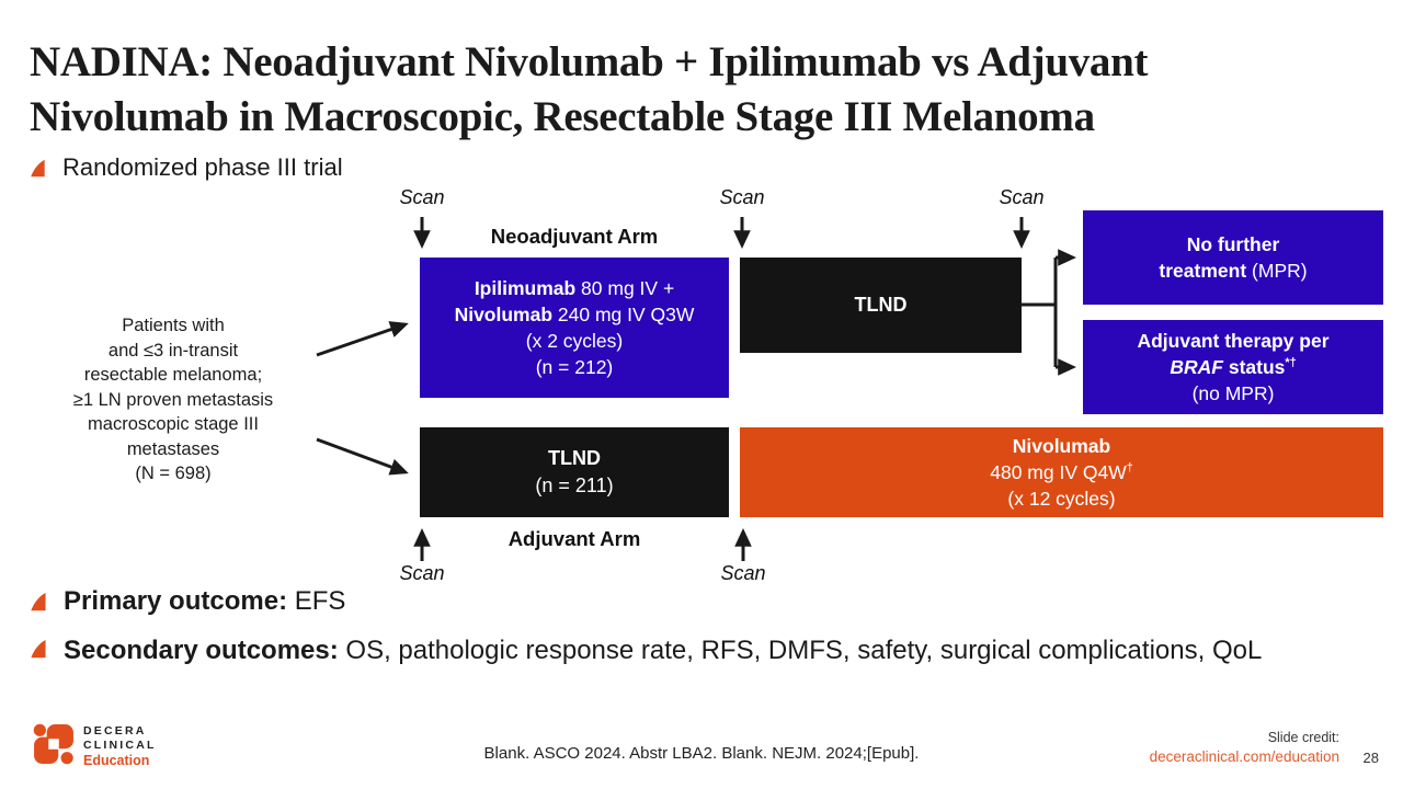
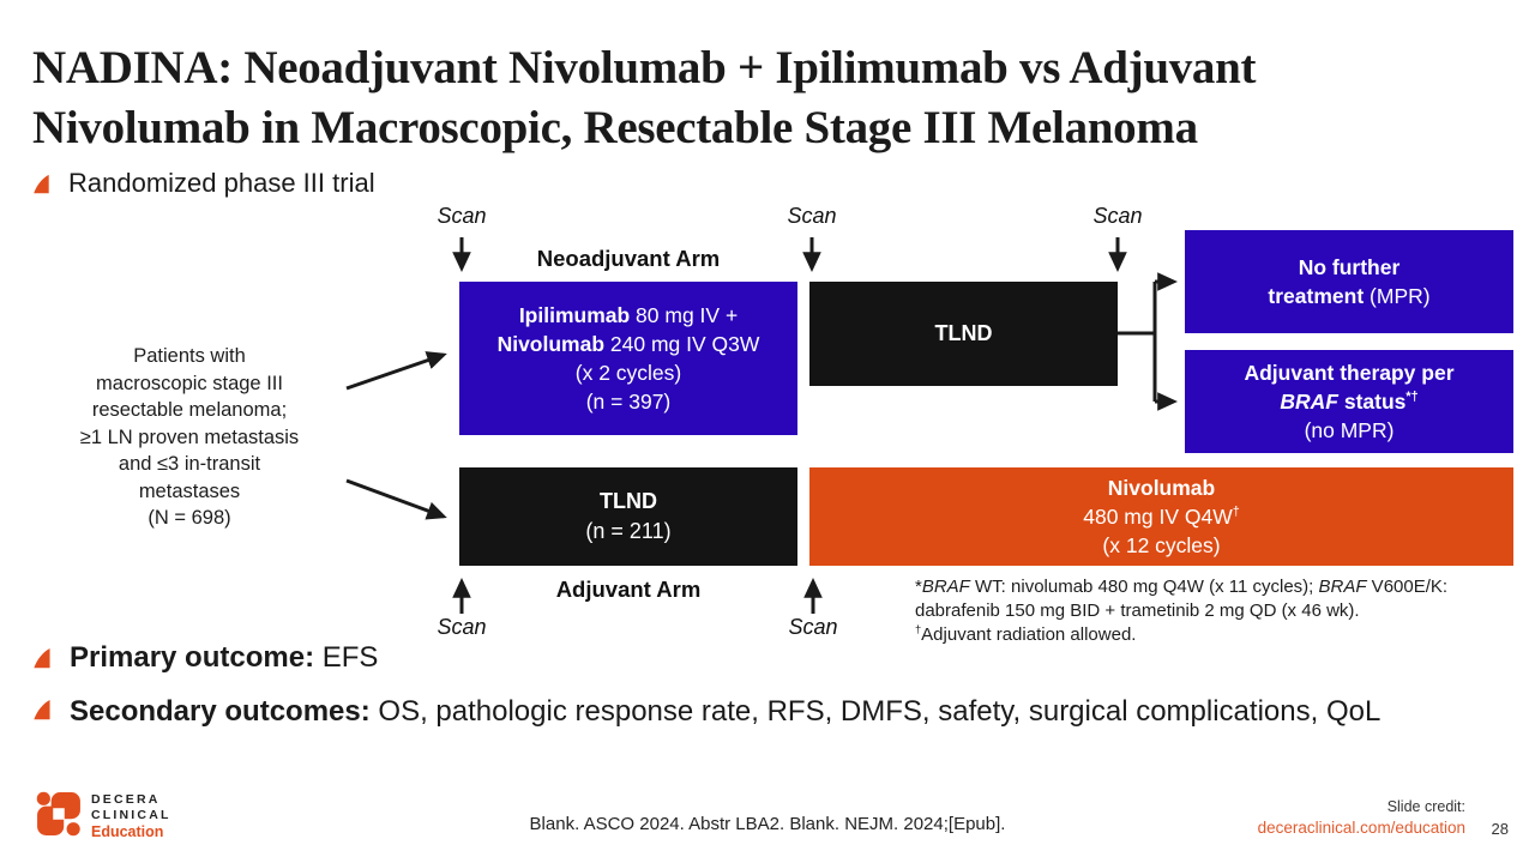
  NADINA: Neoadjuvant Nivolumab + Ipilimumab vs Adjuvant
  Nivolumab in Macroscopic, Resectable Stage III Melanoma
  Randomized phase III trial
  Scan
  Scan
  Scan
  Neoadjuvant Arm
  Adjuvant Arm
  Patients with
- and ≤3 in-transit
+ macroscopic stage III
  resectable melanoma;
  ≥1 LN proven metastasis
- macroscopic stage III
+ and ≤3 in-transit
  metastases
  (N = 698)
  Ipilimumab 80 mg IV +
  Nivolumab 240 mg IV Q3W
  (x 2 cycles)
- (n = 212)
+ (n = 397)
  TLND
  No further
  treatment (MPR)
  Adjuvant therapy per
  BRAF status*†
  (no MPR)
  TLND
  (n = 211)
  Nivolumab
  480 mg IV Q4W†
  (x 12 cycles)
  Scan
  Scan
+ *BRAF WT: nivolumab 480 mg Q4W (x 11 cycles); BRAF V600E/K:
+ dabrafenib 150 mg BID + trametinib 2 mg QD (x 46 wk).
+ †Adjuvant radiation allowed.
  Primary outcome: EFS
  Secondary outcomes: OS, pathologic response rate, RFS, DMFS, safety, surgical complications, QoL
  DECERA
  CLINICAL
  Education
  Blank. ASCO 2024. Abstr LBA2. Blank. NEJM. 2024;[Epub].
  Slide credit:
  deceraclinical.com/education
  28
